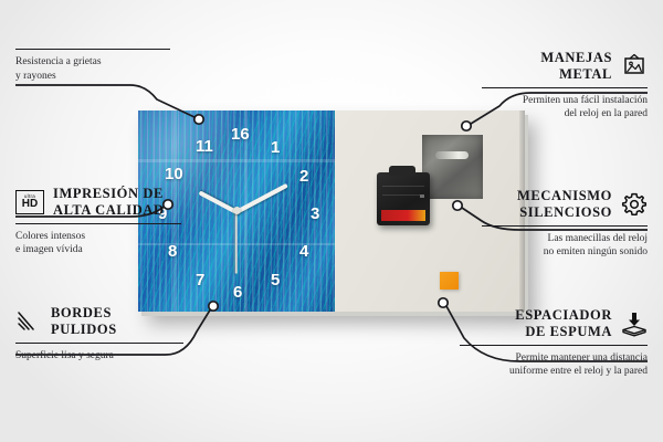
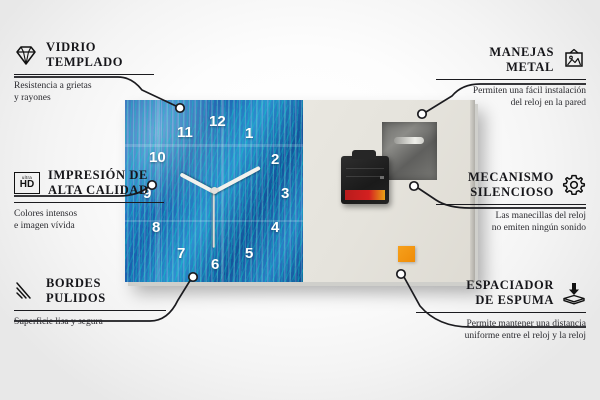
- 16
+ 12
  1
  2
  3
  4
  5
  6
  7
  8
  9
  10
  11
+ VIDRIO
+ TEMPLADO
  Resistencia a grietas
  y rayones
  HD
  IMPRESIÓN DE
  ALTA CALIDAD
  Colores intensos
  e imagen vívida
  BORDES
  PULIDOS
  Superficie lisa y segura
  MANEJAS
  METAL
  Permiten una fácil instalación
  del reloj en la pared
  MECANISMO
  SILENCIOSO
  Las manecillas del reloj
  no emiten ningún sonido
  ESPACIADOR
  DE ESPUMA
  Permite mantener una distancia
- uniforme entre el reloj y la pared
+ uniforme entre el reloj y la reloj
